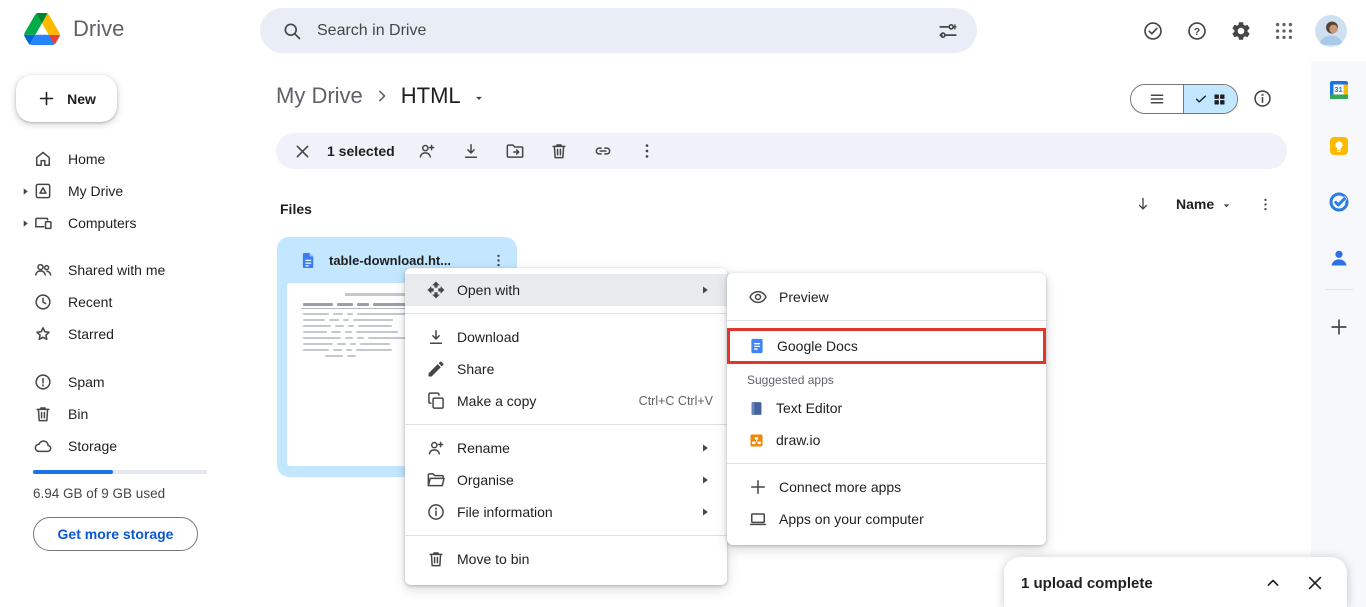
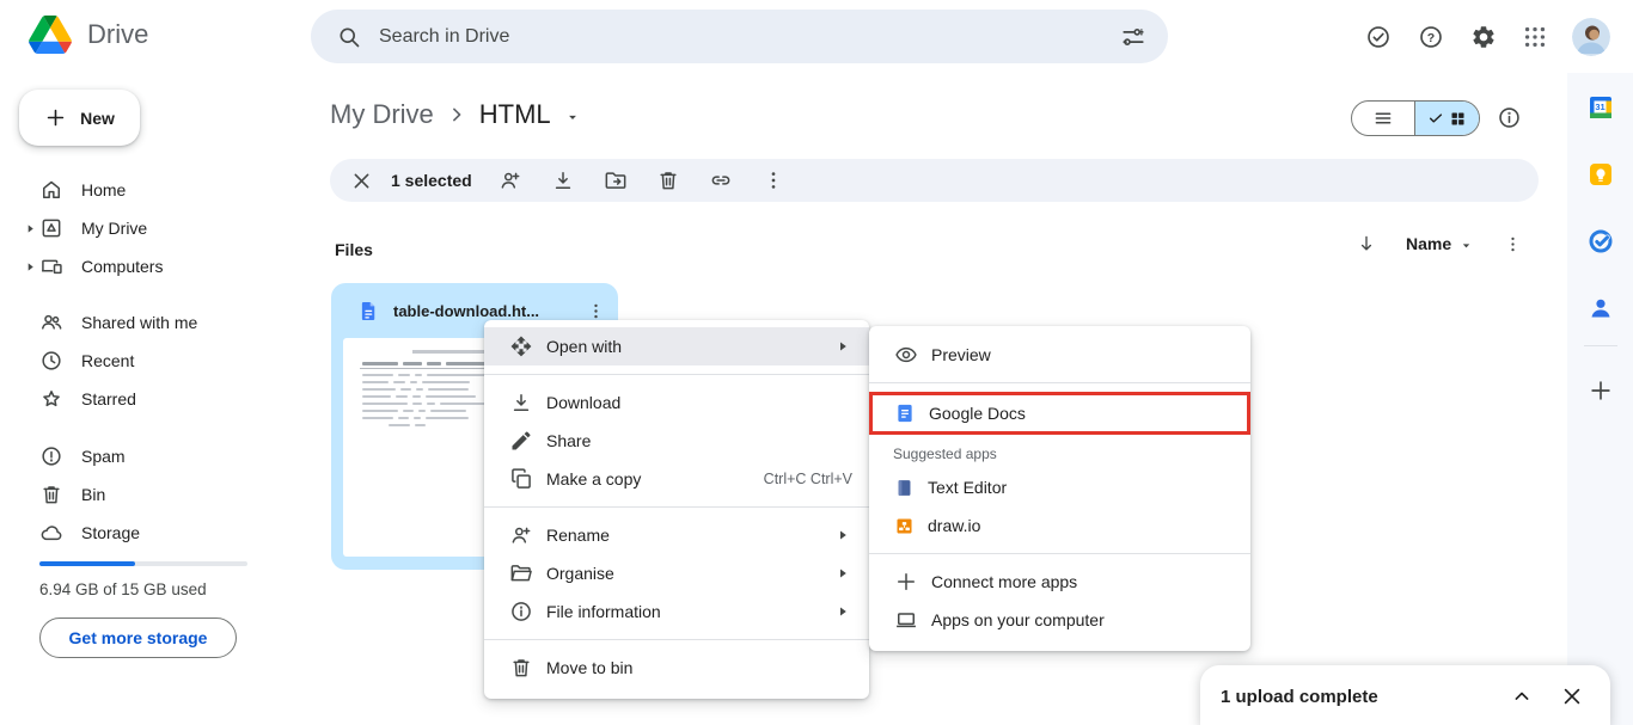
  Drive
  Search in Drive
  ?
  New
  Home
  My Drive
  Computers
  Shared with me
  Recent
  Starred
  Spam
  Bin
  Storage
- 6.94 GB of 9 GB used
+ 6.94 GB of 15 GB used
  Get more storage
  My Drive
  HTML
  1 selected
  Files
  Name
  table-download.ht...
  Open with
  Download
  Share
  Make a copy
  Ctrl+C Ctrl+V
  Rename
  Organise
  File information
  Move to bin
  Preview
  Google Docs
  Suggested apps
  Text Editor
  draw.io
  Connect more apps
  Apps on your computer
  31
  1 upload complete
